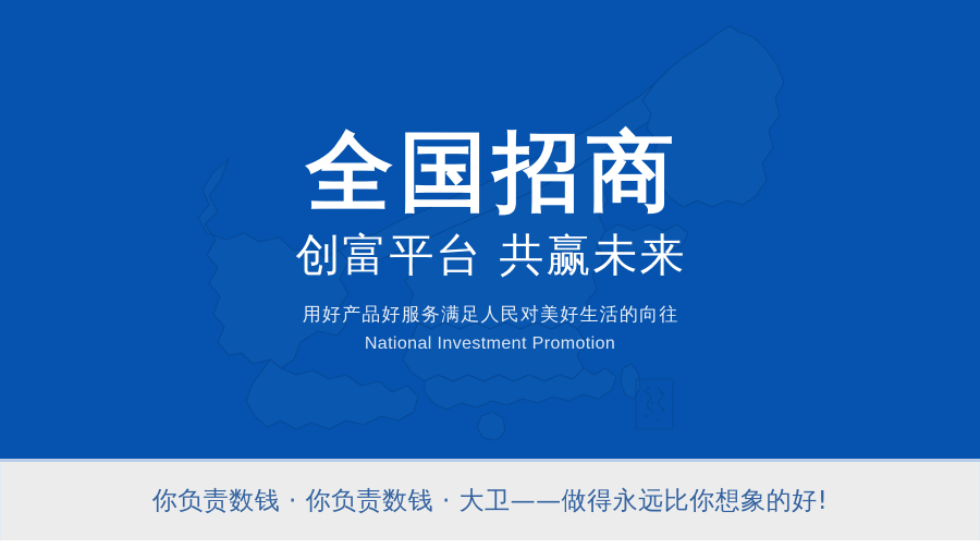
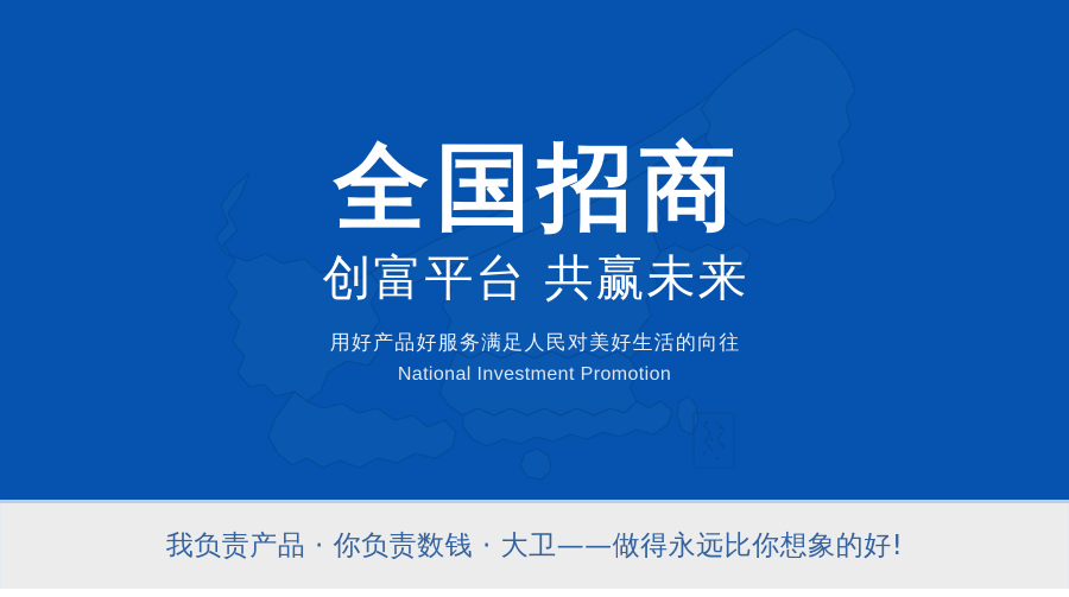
  全国招商
  创富平台 共赢未来
  用好产品好服务满足人民对美好生活的向往
  National Investment Promotion
- 你负责数钱 · 你负责数钱 · 大卫——做得永远比你想象的好!
+ 我负责产品 · 你负责数钱 · 大卫——做得永远比你想象的好!
